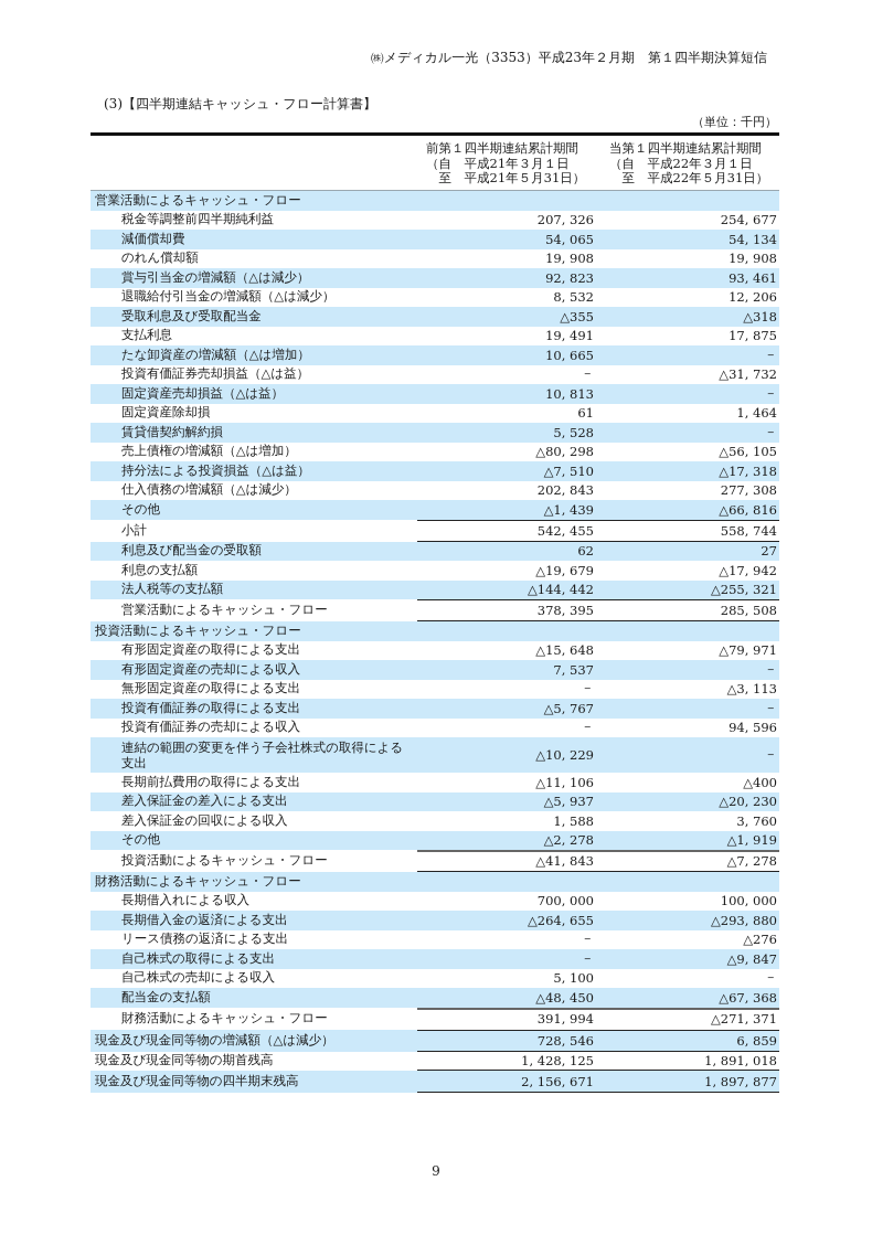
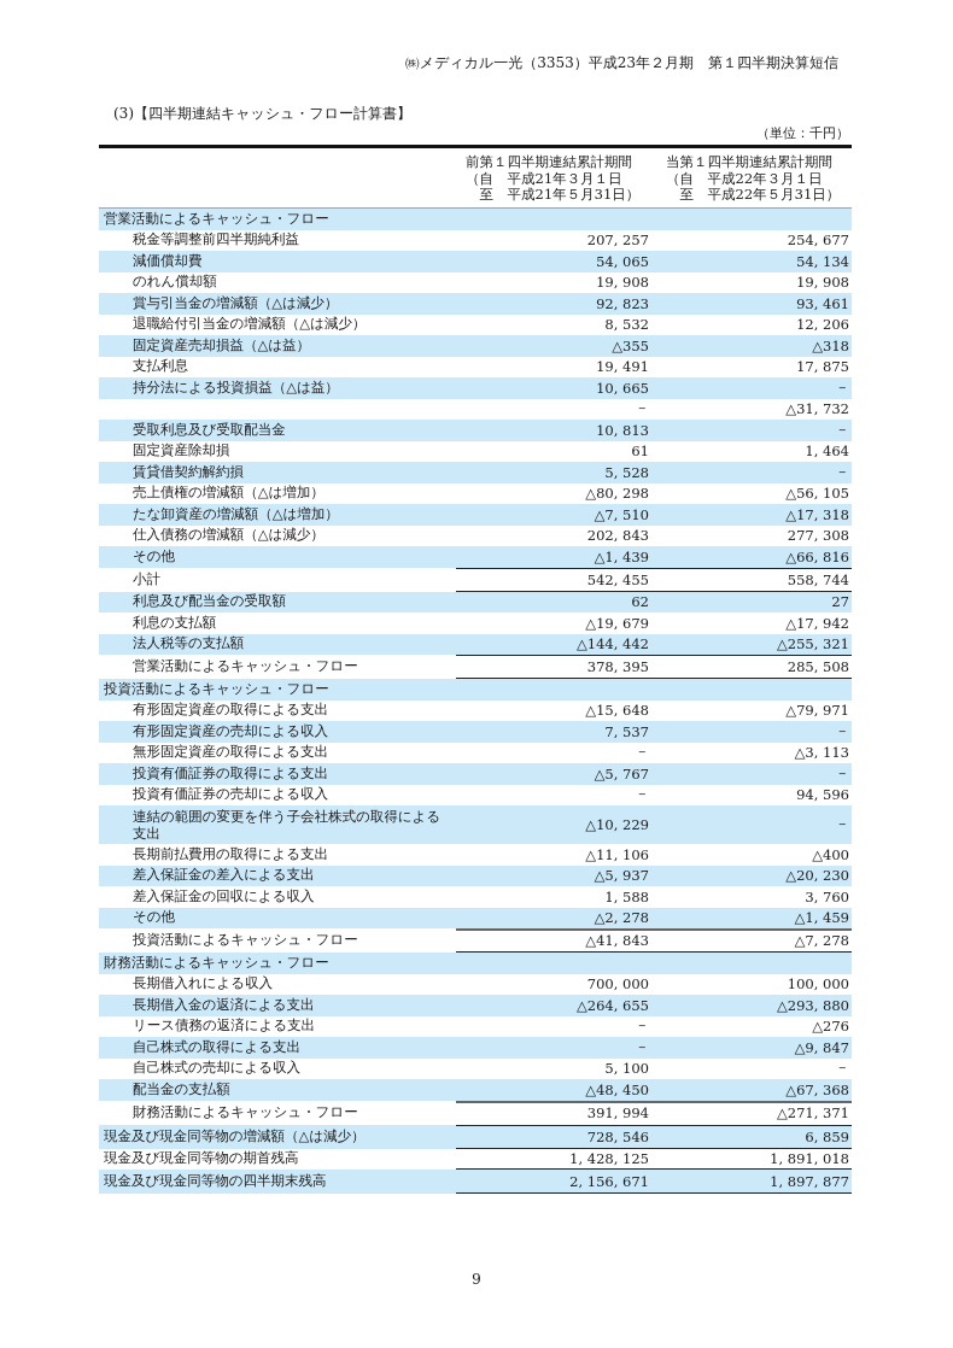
  ㈱メディカル一光（3353）平成23年２月期 第１四半期決算短信
  (3)【四半期連結キャッシュ・フロー計算書】
  （単位：千円）
  前第１四半期連結累計期間
  （自 平成21年３月１日
  至 平成21年５月31日）
  当第１四半期連結累計期間
  （自 平成22年３月１日
  至 平成22年５月31日）
  営業活動によるキャッシュ・フロー
  税金等調整前四半期純利益
- 207, 326
+ 207, 257
  254, 677
  減価償却費
  54, 065
  54, 134
  のれん償却額
  19, 908
  19, 908
  賞与引当金の増減額（△は減少）
  92, 823
  93, 461
  退職給付引当金の増減額（△は減少）
  8, 532
  12, 206
- 受取利息及び受取配当金
+ 固定資産売却損益（△は益）
  △355
  △318
  支払利息
  19, 491
  17, 875
- たな卸資産の増減額（△は増加）
+ 持分法による投資損益（△は益）
  10, 665
  －
- 投資有価証券売却損益（△は益）
  －
  △31, 732
- 固定資産売却損益（△は益）
+ 受取利息及び受取配当金
  10, 813
  －
  固定資産除却損
  61
  1, 464
  賃貸借契約解約損
  5, 528
  －
  売上債権の増減額（△は増加）
  △80, 298
  △56, 105
- 持分法による投資損益（△は益）
+ たな卸資産の増減額（△は増加）
  △7, 510
  △17, 318
  仕入債務の増減額（△は減少）
  202, 843
  277, 308
  その他
  △1, 439
  △66, 816
  小計
  542, 455
  558, 744
  利息及び配当金の受取額
  62
  27
  利息の支払額
  △19, 679
  △17, 942
  法人税等の支払額
  △144, 442
  △255, 321
  営業活動によるキャッシュ・フロー
  378, 395
  285, 508
  投資活動によるキャッシュ・フロー
  有形固定資産の取得による支出
  △15, 648
  △79, 971
  有形固定資産の売却による収入
  7, 537
  －
  無形固定資産の取得による支出
  －
  △3, 113
  投資有価証券の取得による支出
  △5, 767
  －
  投資有価証券の売却による収入
  －
  94, 596
  連結の範囲の変更を伴う子会社株式の取得による支出
  △10, 229
  －
  長期前払費用の取得による支出
  △11, 106
  △400
  差入保証金の差入による支出
  △5, 937
  △20, 230
  差入保証金の回収による収入
  1, 588
  3, 760
  その他
  △2, 278
- △1, 919
+ △1, 459
  投資活動によるキャッシュ・フロー
  △41, 843
  △7, 278
  財務活動によるキャッシュ・フロー
  長期借入れによる収入
  700, 000
  100, 000
  長期借入金の返済による支出
  △264, 655
  △293, 880
  リース債務の返済による支出
  －
  △276
  自己株式の取得による支出
  －
  △9, 847
  自己株式の売却による収入
  5, 100
  －
  配当金の支払額
  △48, 450
  △67, 368
  財務活動によるキャッシュ・フロー
  391, 994
  △271, 371
  現金及び現金同等物の増減額（△は減少）
  728, 546
  6, 859
  現金及び現金同等物の期首残高
  1, 428, 125
  1, 891, 018
  現金及び現金同等物の四半期末残高
  2, 156, 671
  1, 897, 877
  9
